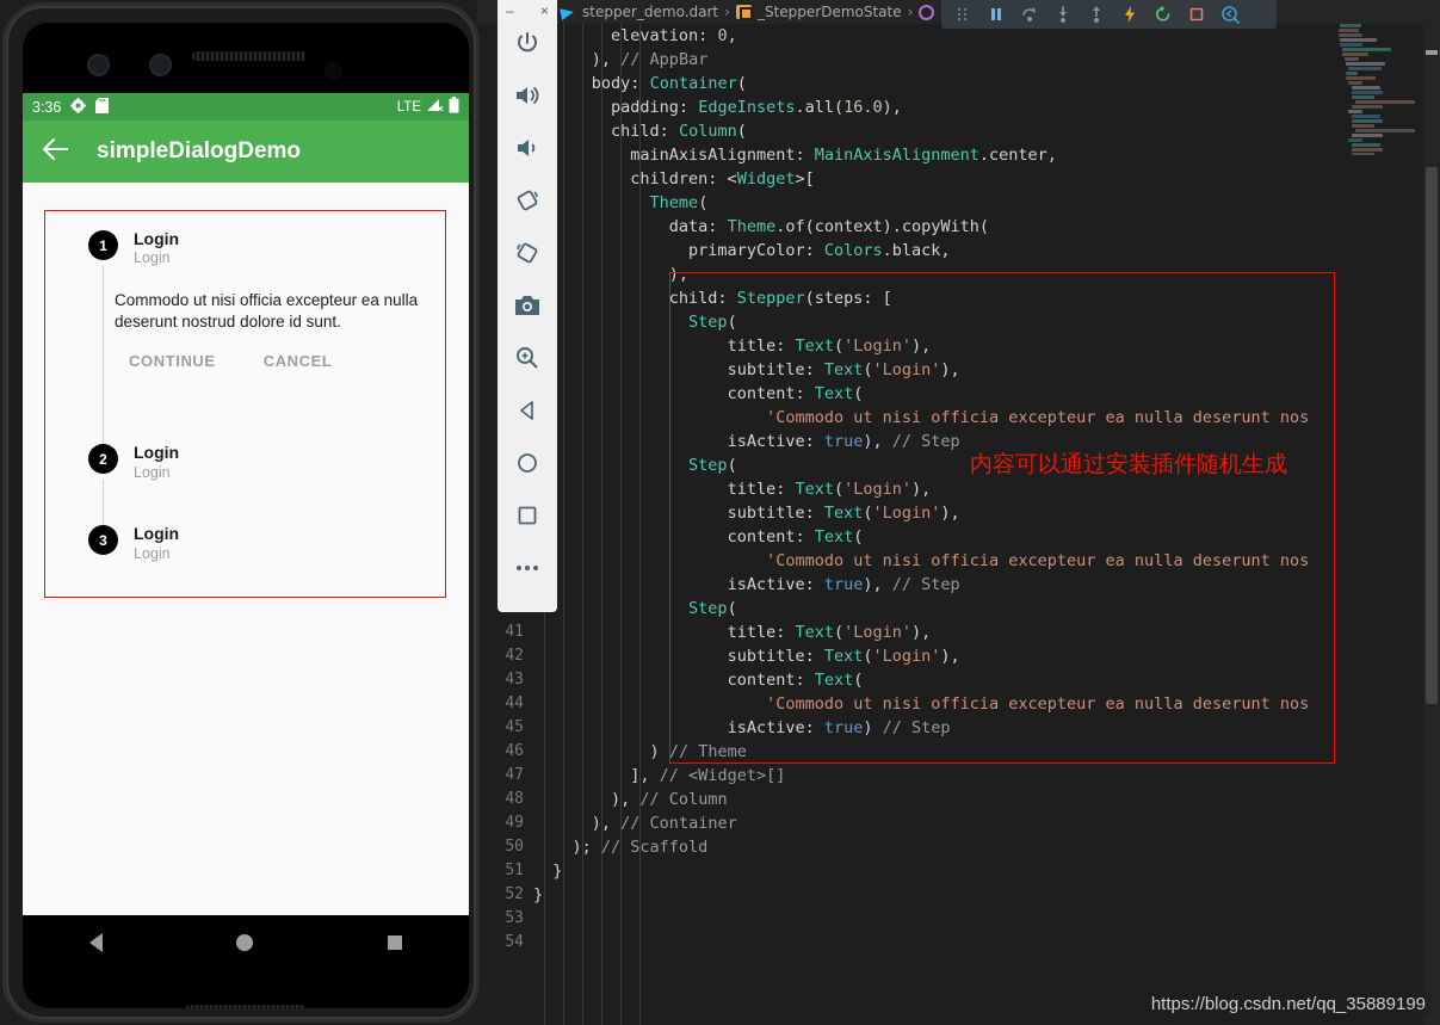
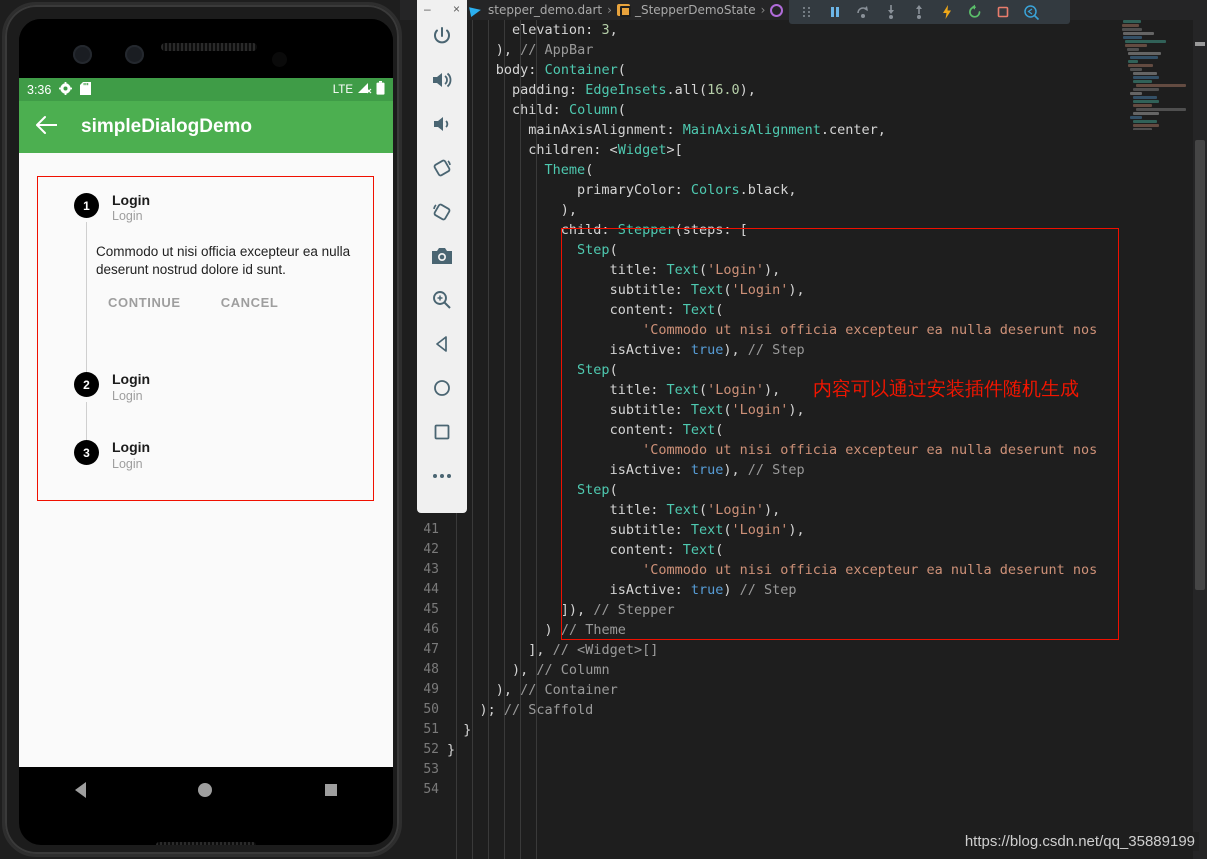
  stepper_demo.dart
  ›
  _StepperDemoState
  ›
  41
  42
  43
  44
  45
  46
  47
  48
  49
  50
  51
  52
  53
  54
- elevation: 0,
+ elevation: 3,
  ), // AppBar
  body: Container(
  padding: EdgeInsets.all(16.0),
  child: Column(
  mainAxisAlignment: MainAxisAlignment.center,
  children: <Widget>[
  Theme(
- data: Theme.of(context).copyWith(
  primaryColor: Colors.black,
  ),
  child: Stepper(steps: [
  Step(
  title: Text('Login'),
  subtitle: Text('Login'),
  content: Text(
  'Commodo ut nisi officia excepteur ea nulla deserunt nos
  isActive: true), // Step
  Step(
  title: Text('Login'),
  subtitle: Text('Login'),
  content: Text(
  'Commodo ut nisi officia excepteur ea nulla deserunt nos
  isActive: true), // Step
  Step(
  title: Text('Login'),
  subtitle: Text('Login'),
  content: Text(
  'Commodo ut nisi officia excepteur ea nulla deserunt nos
  isActive: true) // Step
+ ]), // Stepper
  ) // Theme
  ], // <Widget>[]
  ), // Column
  ), // Container
  ); // Scaffold
  }
  }
  内容可以通过安装插件随机生成
  https://blog.csdn.net/qq_35889199
  –
  ×
  3:36
  LTE
  simpleDialogDemo
  1
  Login
  Login
  Commodo ut nisi officia excepteur ea nulla deserunt nostrud dolore id sunt.
  CONTINUE
  CANCEL
  2
  Login
  Login
  3
  Login
  Login
